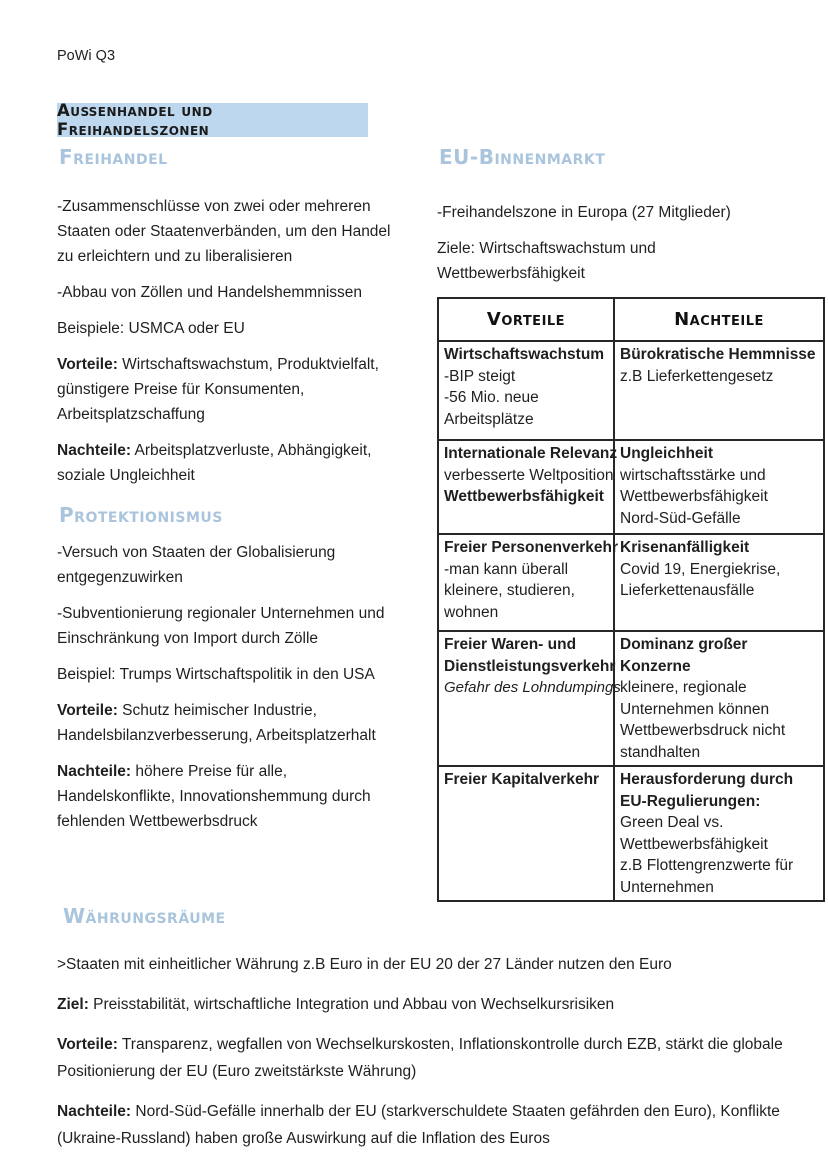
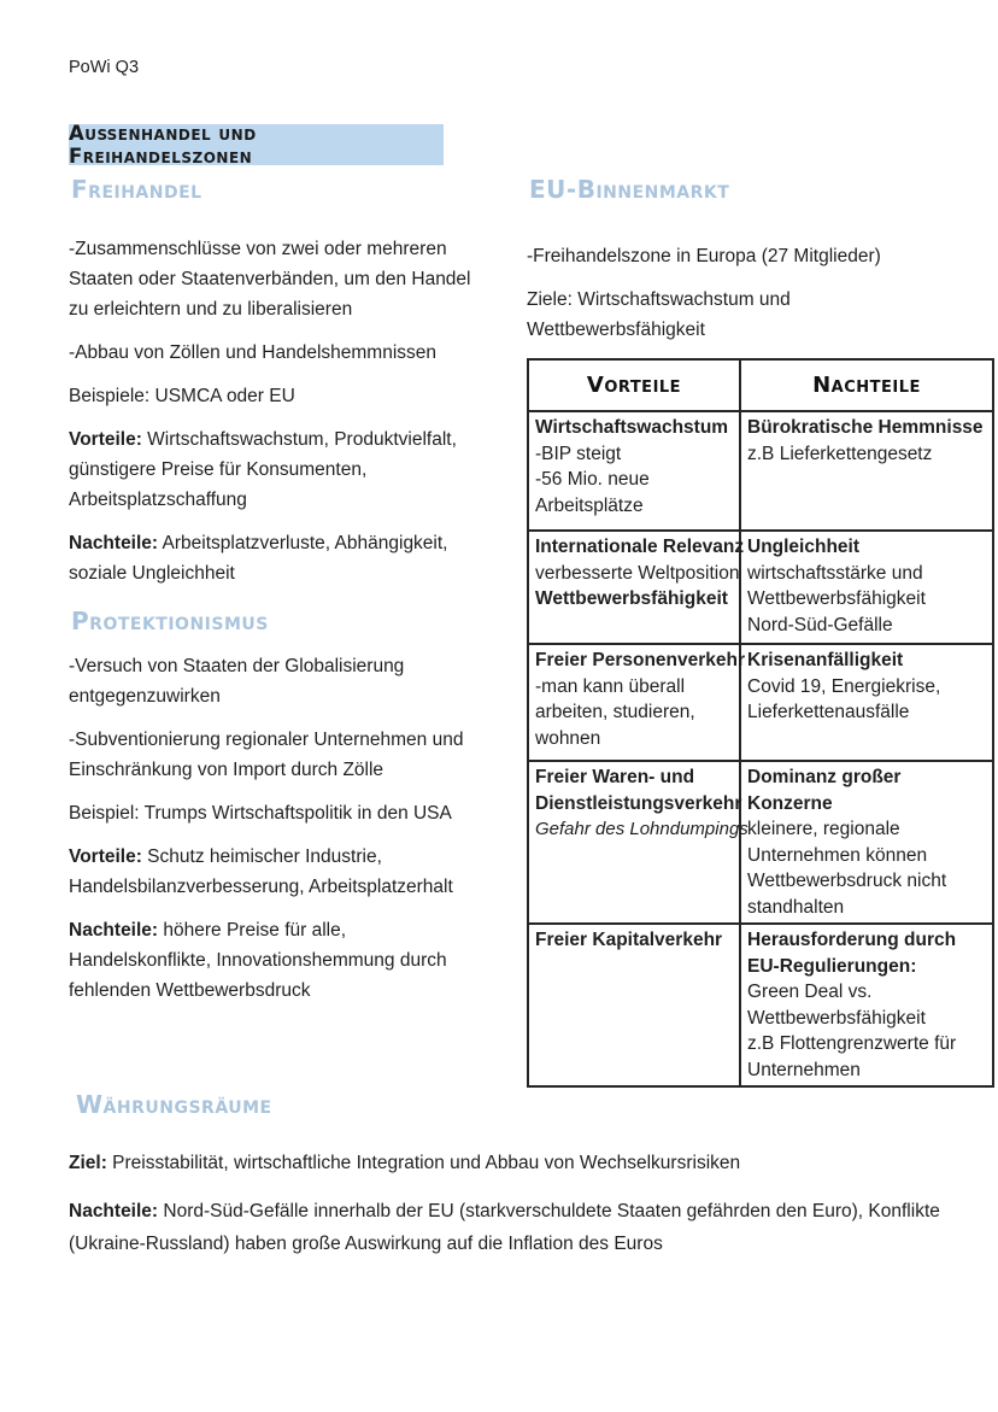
  PoWi Q3
  Außenhandel und Freihandelszonen
  Freihandel
  -Zusammenschlüsse von zwei oder mehreren Staaten oder Staatenverbänden, um den Handel zu erleichtern und zu liberalisieren
  -Abbau von Zöllen und Handelshemmnissen
  Beispiele: USMCA oder EU
  Vorteile: Wirtschaftswachstum, Produktvielfalt, günstigere Preise für Konsumenten, Arbeitsplatzschaffung
  Nachteile: Arbeitsplatzverluste, Abhängigkeit, soziale Ungleichheit
  Protektionismus
  -Versuch von Staaten der Globalisierung entgegenzuwirken
  -Subventionierung regionaler Unternehmen und Einschränkung von Import durch Zölle
  Beispiel: Trumps Wirtschaftspolitik in den USA
  Vorteile: Schutz heimischer Industrie, Handelsbilanzverbesserung, Arbeitsplatzerhalt
  Nachteile: höhere Preise für alle, Handelskonflikte, Innovationshemmung durch fehlenden Wettbewerbsdruck
  EU-Binnenmarkt
  -Freihandelszone in Europa (27 Mitglieder)
  Ziele: Wirtschaftswachstum und
  Wettbewerbsfähigkeit
  Vorteile	Nachteile
  Wirtschaftswachstum -BIP steigt -56 Mio. neue Arbeitsplätze	Bürokratische Hemmnisse z.B Lieferkettengesetz
  Internationale Relevanz verbesserte Weltposition Wettbewerbsfähigkeit	Ungleichheit wirtschaftsstärke und Wettbewerbsfähigkeit Nord-Süd-Gefälle
- Freier Personenverkehr -man kann überall kleinere, studieren, wohnen	Krisenanfälligkeit Covid 19, Energiekrise, Lieferkettenausfälle
+ Freier Personenverkehr -man kann überall arbeiten, studieren, wohnen	Krisenanfälligkeit Covid 19, Energiekrise, Lieferkettenausfälle
  Freier Waren- und Dienstleistungsverkehr Gefahr des Lohndumpings	Dominanz großer Konzerne kleinere, regionale Unternehmen können Wettbewerbsdruck nicht standhalten
  Freier Kapitalverkehr	Herausforderung durch EU-Regulierungen: Green Deal vs. Wettbewerbsfähigkeit z.B Flottengrenzwerte für Unternehmen
  Währungsräume
- >Staaten mit einheitlicher Währung z.B Euro in der EU 20 der 27 Länder nutzen den Euro
  Ziel: Preisstabilität, wirtschaftliche Integration und Abbau von Wechselkursrisiken
- Vorteile: Transparenz, wegfallen von Wechselkurskosten, Inflationskontrolle durch EZB, stärkt die globale Positionierung der EU (Euro zweitstärkste Währung)
  Nachteile: Nord-Süd-Gefälle innerhalb der EU (starkverschuldete Staaten gefährden den Euro), Konflikte (Ukraine-Russland) haben große Auswirkung auf die Inflation des Euros
